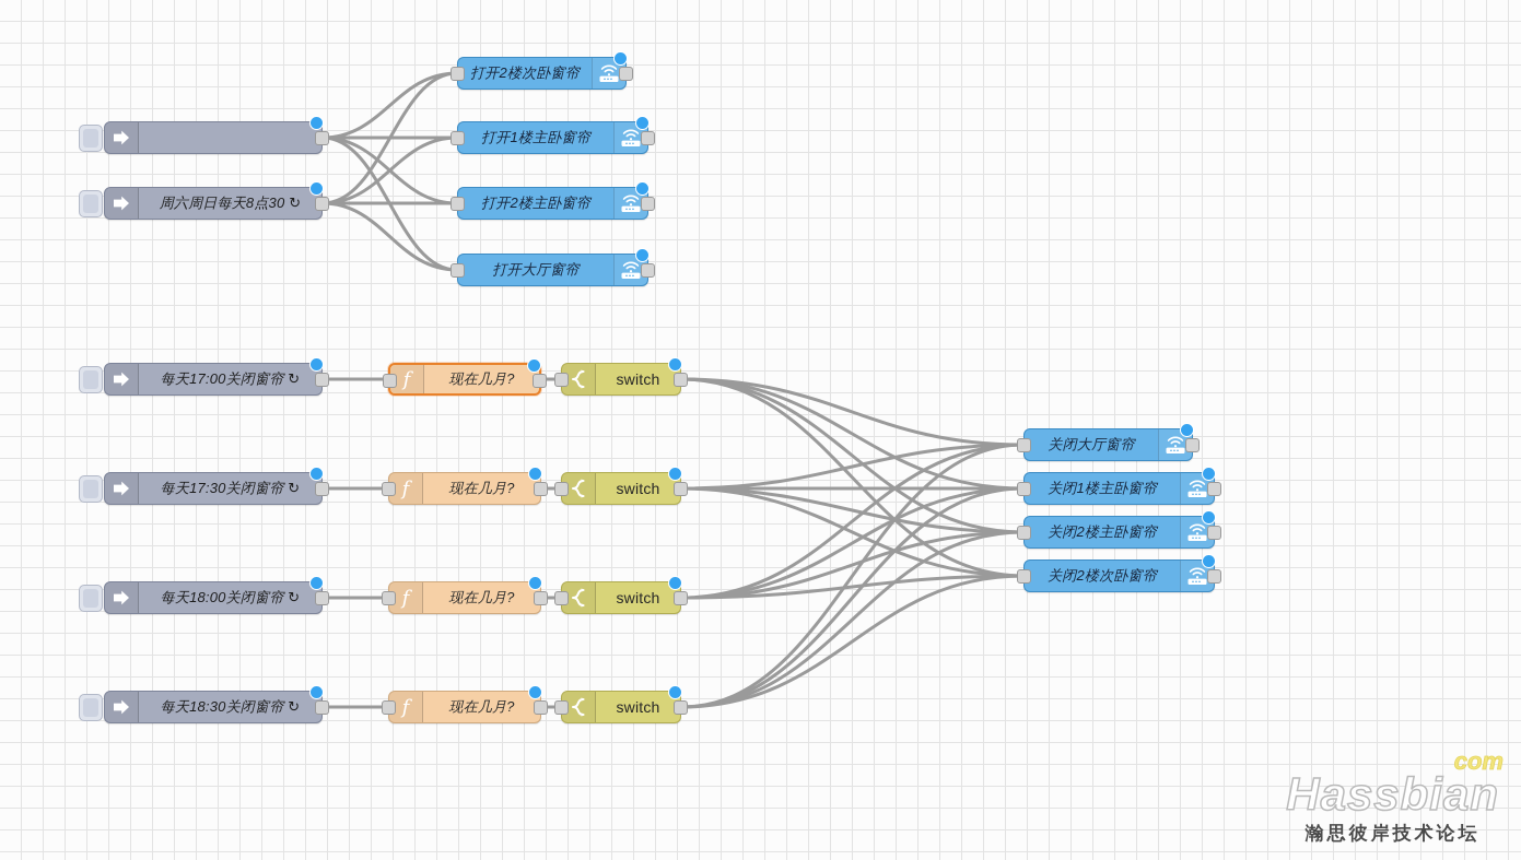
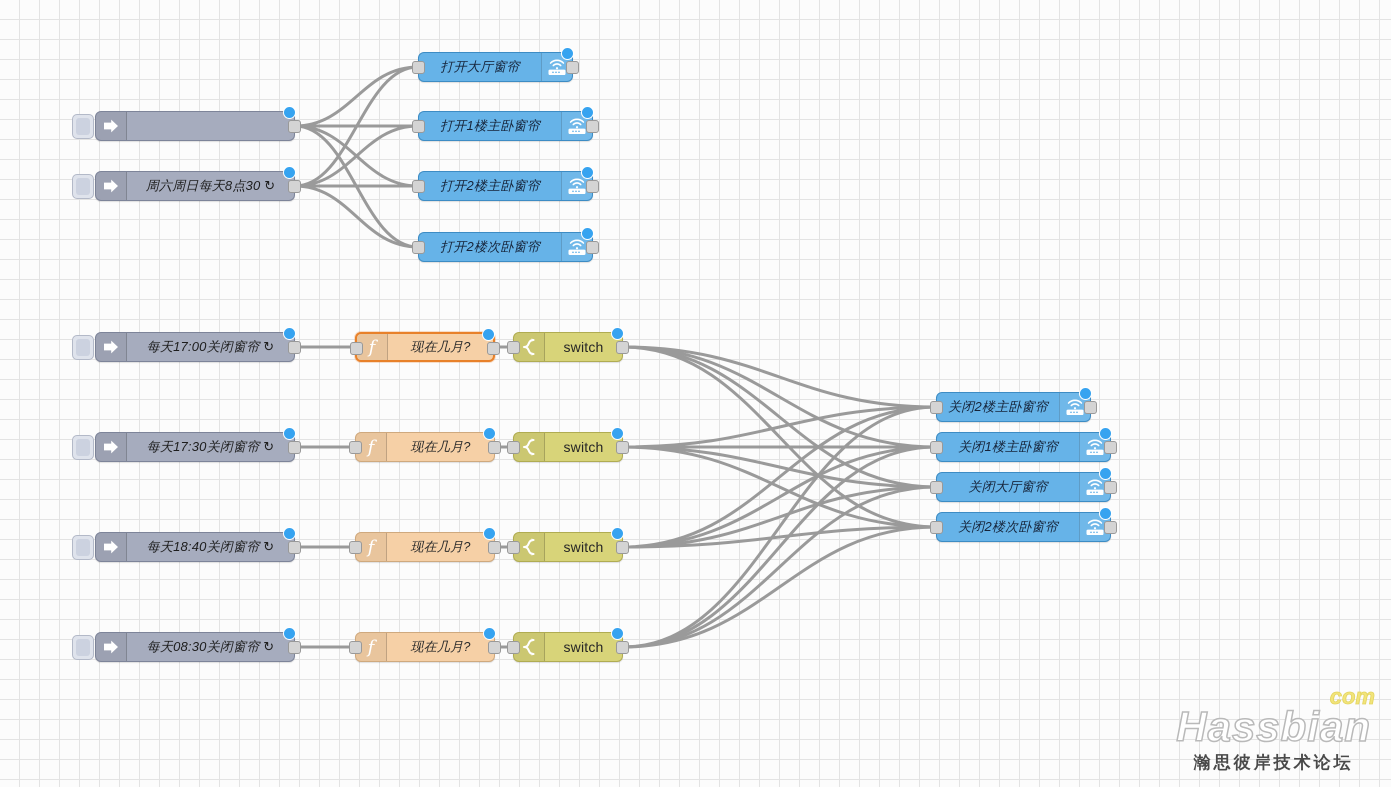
  周六周日每天8点30 ↻
- 打开2楼次卧窗帘
+ 打开大厅窗帘
  打开1楼主卧窗帘
  打开2楼主卧窗帘
- 打开大厅窗帘
+ 打开2楼次卧窗帘
  每天17:00关闭窗帘 ↻
  f
  现在几月?
  switch
  每天17:30关闭窗帘 ↻
  f
  现在几月?
  switch
- 每天18:00关闭窗帘 ↻
+ 每天18:40关闭窗帘 ↻
  f
  现在几月?
  switch
- 每天18:30关闭窗帘 ↻
+ 每天08:30关闭窗帘 ↻
  f
  现在几月?
  switch
- 关闭大厅窗帘
+ 关闭2楼主卧窗帘
  关闭1楼主卧窗帘
- 关闭2楼主卧窗帘
+ 关闭大厅窗帘
  关闭2楼次卧窗帘
  Hassbian
  com
  瀚思彼岸技术论坛
